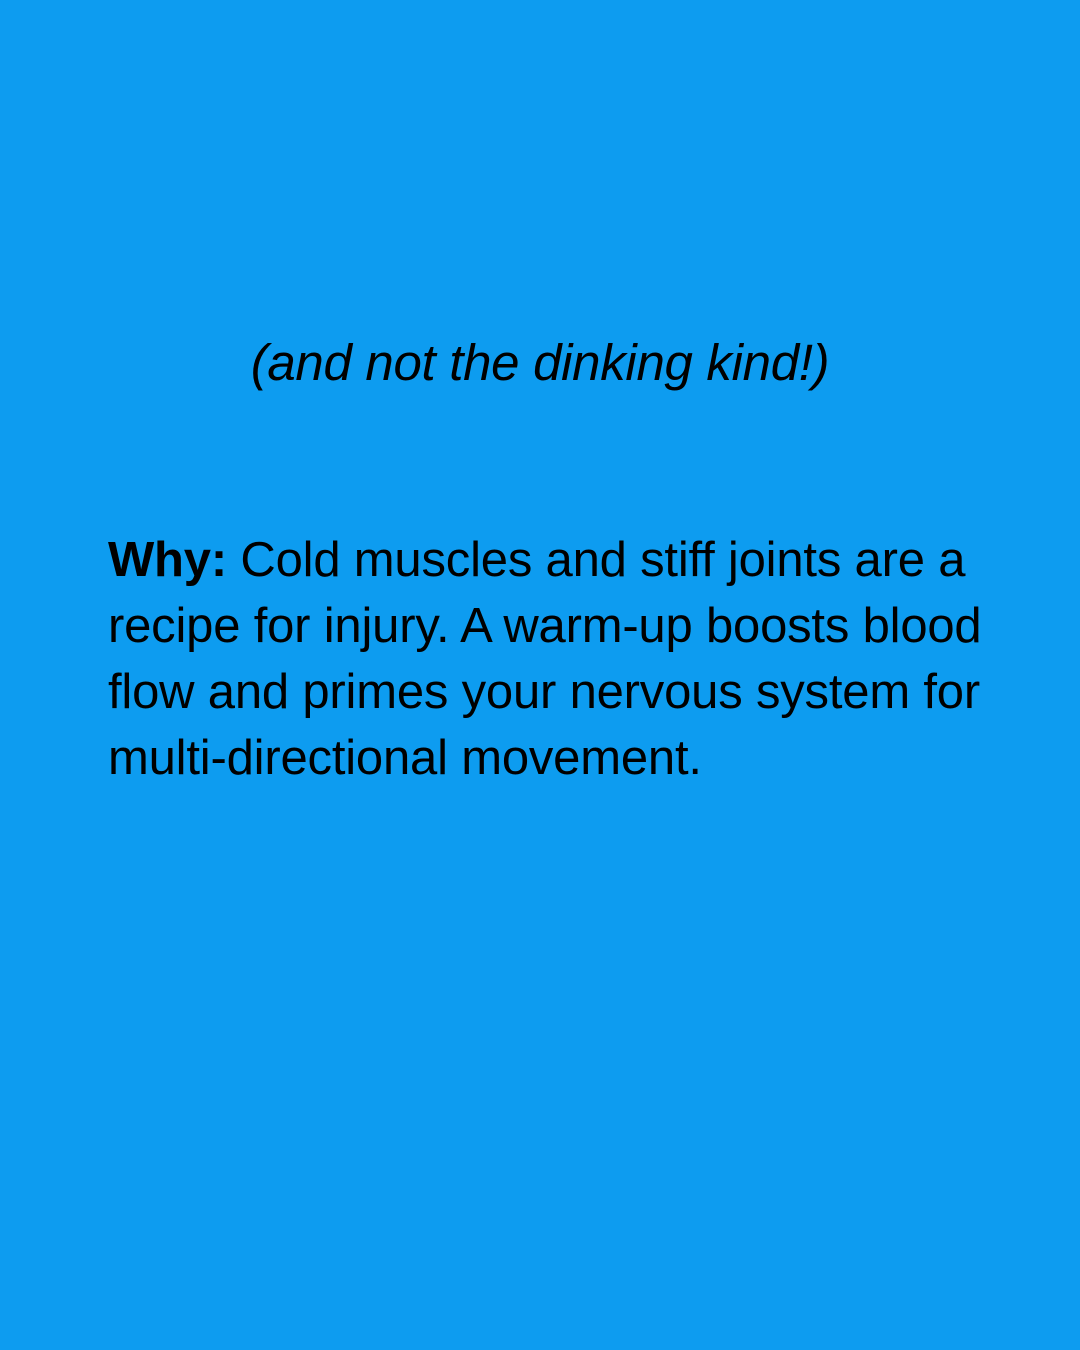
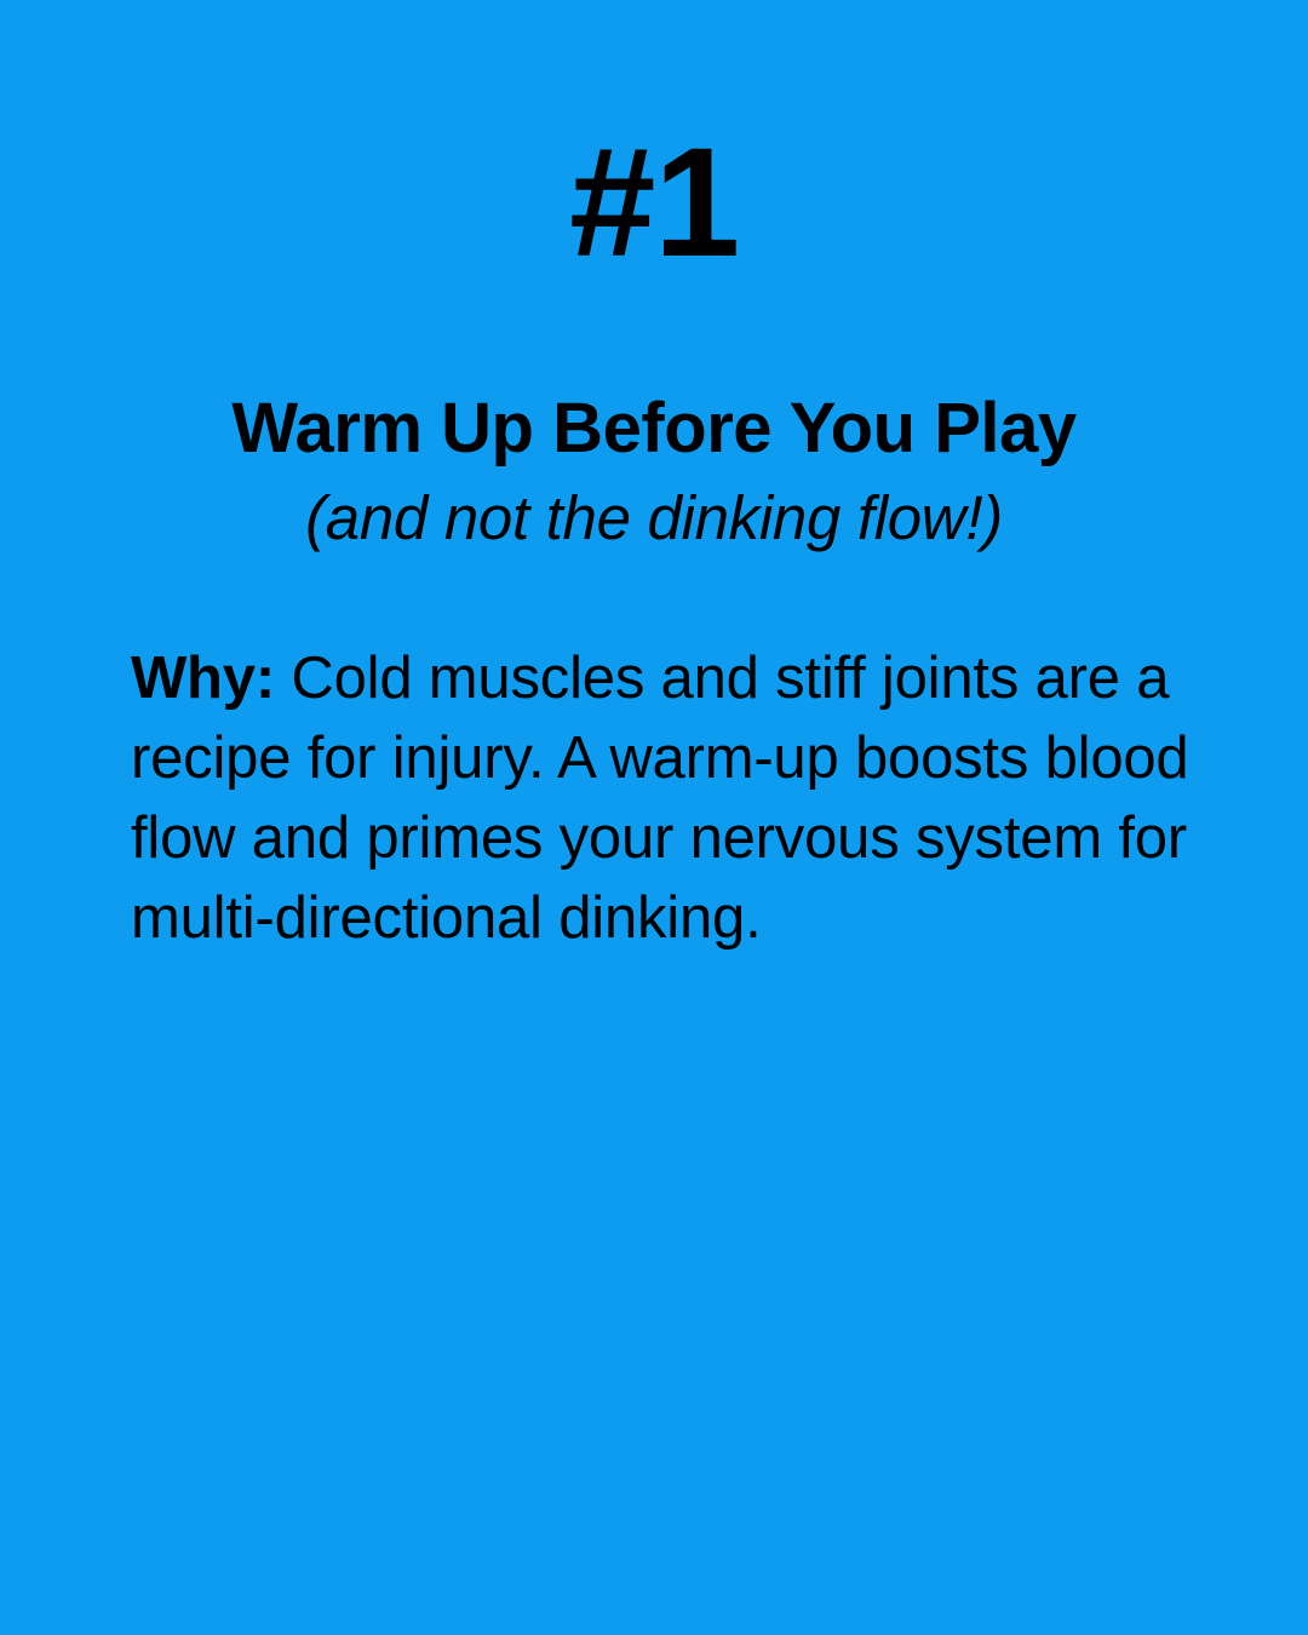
+ #1
+ Warm Up Before You Play
- (and not the dinking kind!)
+ (and not the dinking flow!)
- Why: Cold muscles and stiff joints are a recipe for injury. A warm-up boosts blood flow and primes your nervous system for multi-directional movement.
+ Why: Cold muscles and stiff joints are a recipe for injury. A warm-up boosts blood flow and primes your nervous system for multi-directional dinking.
